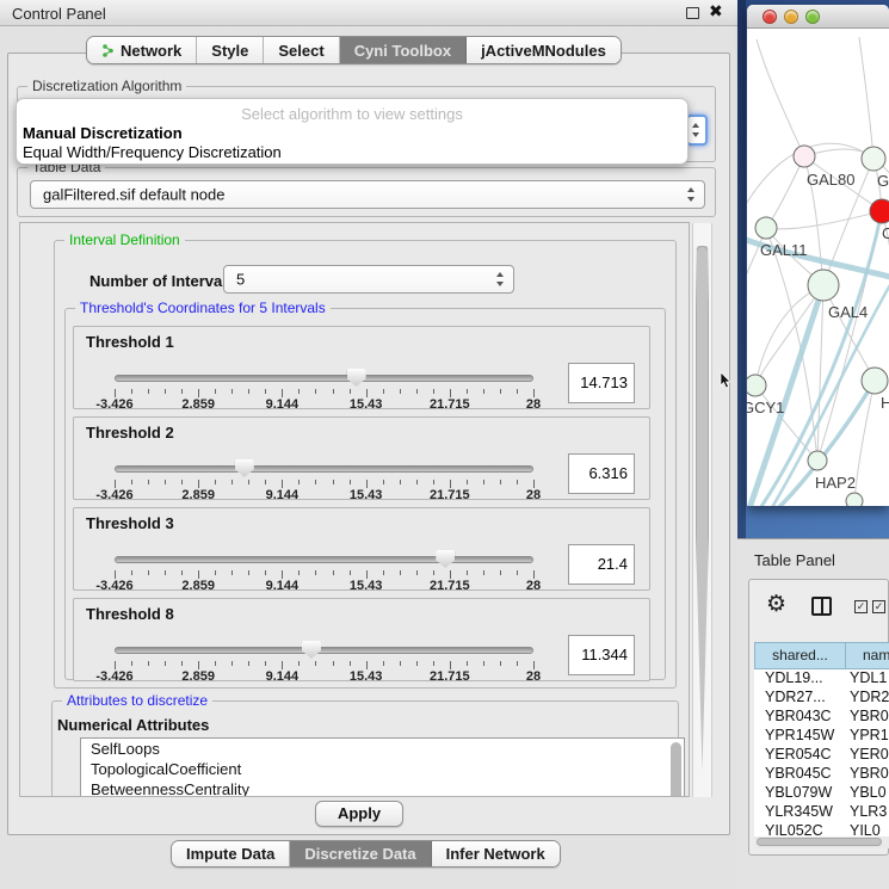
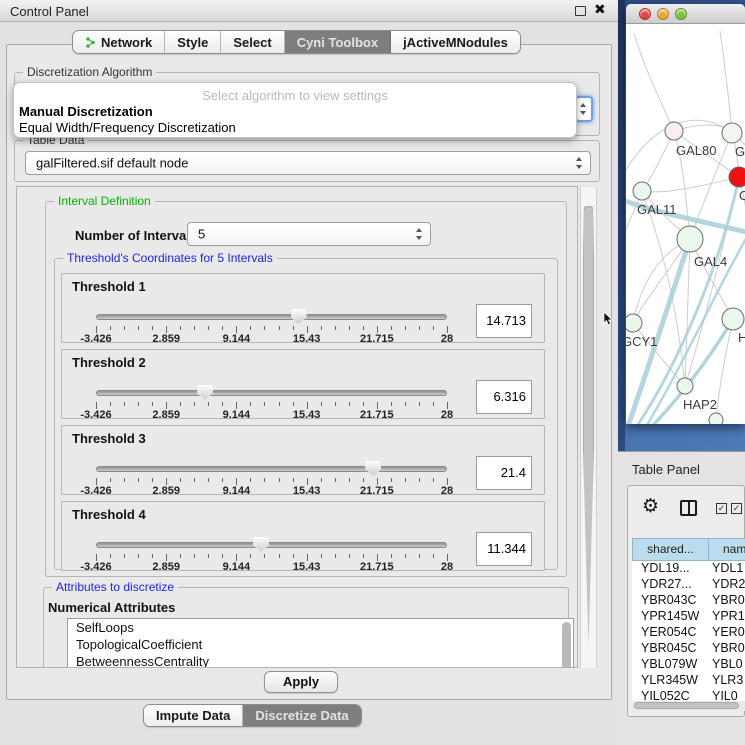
  Control Panel
  ✖
  Network
  Style
  Select
  Cyni Toolbox
  jActiveMNodules
  Discretization Algorithm
  Select algorithm to view settings
  Manual Discretization
  Equal Width/Frequency Discretization
  Table Data
  galFiltered.sif default node
  Interval Definition
  Number of Interva
  5
  Threshold's Coordinates for 5 Intervals
  Threshold 1
  -3.426
  2.859
  9.144
  15.43
  21.715
  28
  14.713
  Threshold 2
  -3.426
  2.859
  9.144
  15.43
  21.715
  28
  6.316
  Threshold 3
  -3.426
  2.859
  9.144
  15.43
  21.715
  28
  21.4
- Threshold 8
+ Threshold 4
  -3.426
  2.859
  9.144
  15.43
  21.715
  28
  11.344
  Attributes to discretize
  Numerical Attributes
  SelfLoops
  TopologicalCoefficient
  BetweennessCentrality
  Apply
  Impute Data
  Discretize Data
- Infer Network
  GAL80
  C
  GAL11
  GAL4
  GCY1
  H
  HAP2
  Table Panel
  ⚙
  ✓
  ✓
  shared...
  nam
  YDL19...
  YDL1
  YDR27...
  YDR2
  YBR043C
  YBR0
  YPR145W
  YPR1
  YER054C
  YER0
  YBR045C
  YBR0
  YBL079W
  YBL0
  YLR345W
  YLR3
  YIL052C
  YIL0
